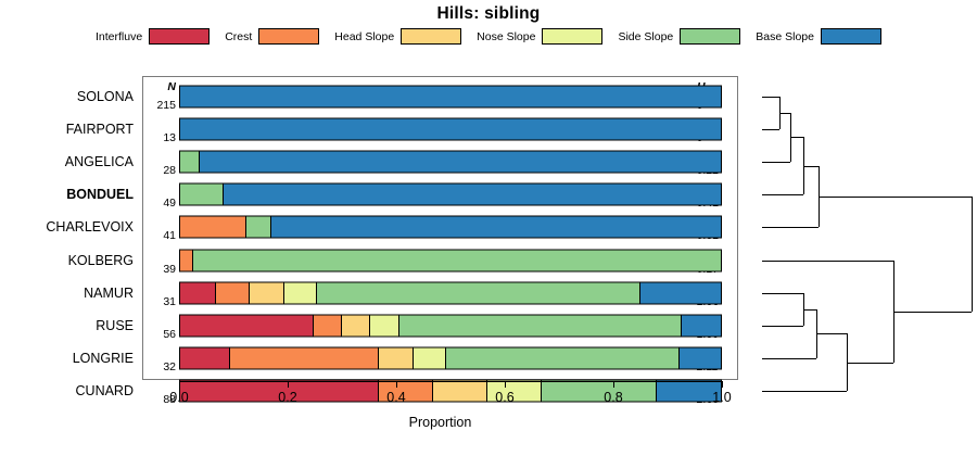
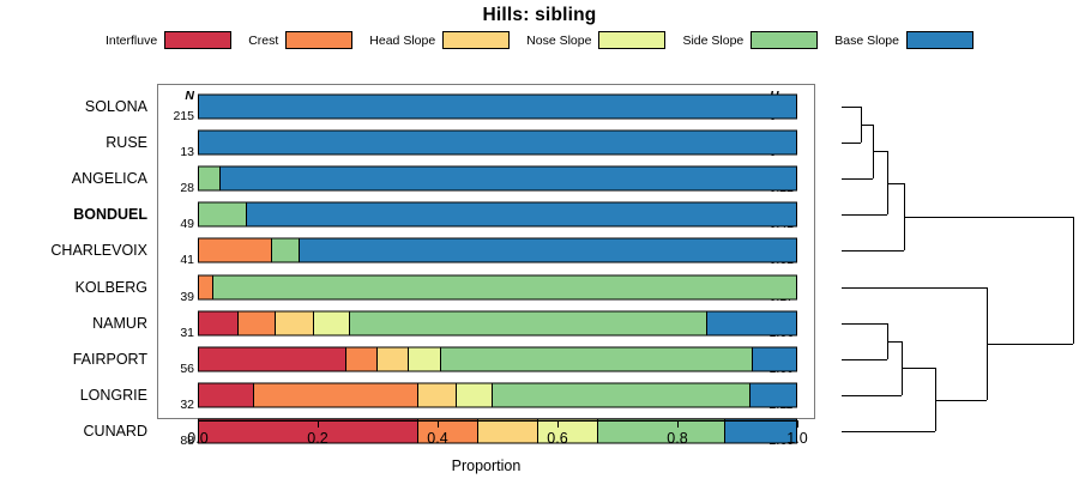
  Hills: sibling
  Interfluve
  Crest
  Head Slope
  Nose Slope
  Side Slope
  Base Slope
  SOLONA
- FAIRPORT
+ RUSE
  ANGELICA
  BONDUEL
  CHARLEVOIX
  KOLBERG
  NAMUR
- RUSE
+ FAIRPORT
  LONGRIE
  CUNARD
  N
  215
  13
  28
  49
  41
  39
  31
  56
  32
  88
  0.0
  0.2
  0.4
  0.6
  0.8
  1.0
  Proportion
